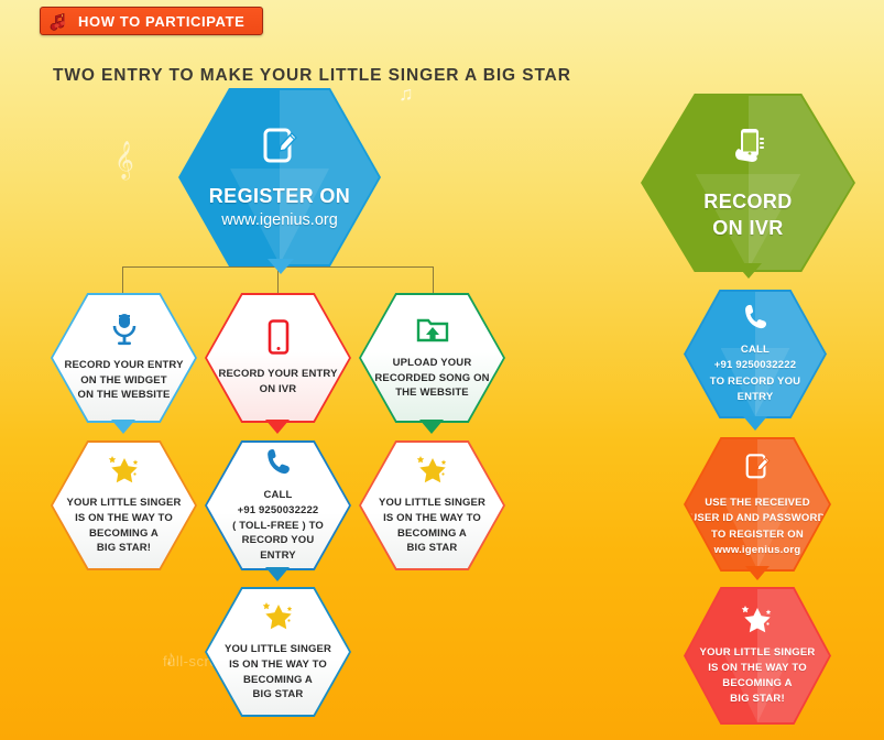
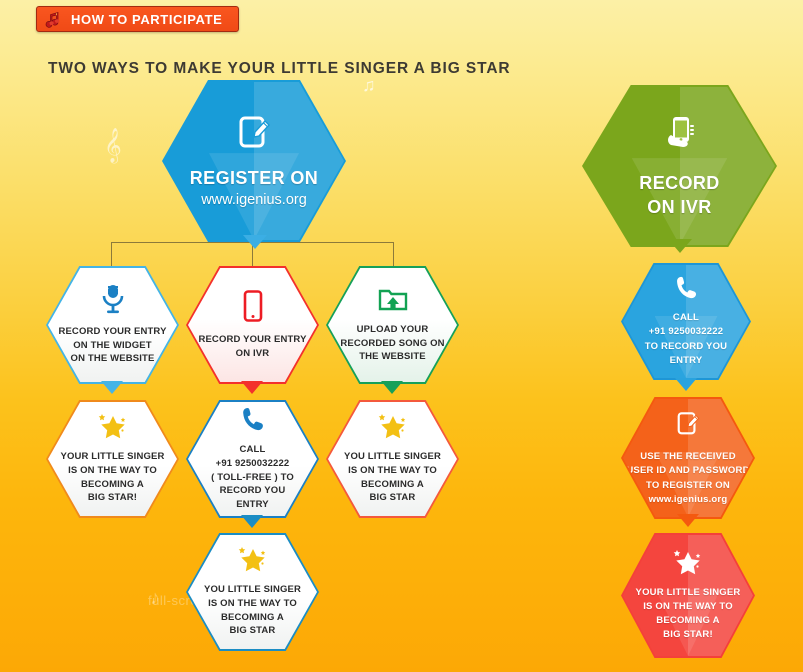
  𝄞
  ♫
  ♪
  HOW TO PARTICIPATE
- TWO ENTRY TO MAKE YOUR LITTLE SINGER A BIG STAR
+ TWO WAYS TO MAKE YOUR LITTLE SINGER A BIG STAR
  REGISTER ON
  www.igenius.org
  RECORD
  ON IVR
  RECORD YOUR ENTRY
  ON THE WIDGET
  ON THE WEBSITE
  RECORD YOUR ENTRY
  ON IVR
  UPLOAD YOUR
  RECORDED SONG ON
  THE WEBSITE
  YOUR LITTLE SINGER
  IS ON THE WAY TO
  BECOMING A
  BIG STAR!
  CALL
  +91 9250032222
  ( TOLL-FREE ) TO
  RECORD YOU
  ENTRY
  YOU LITTLE SINGER
  IS ON THE WAY TO
  BECOMING A
  BIG STAR
  YOU LITTLE SINGER
  IS ON THE WAY TO
  BECOMING A
  BIG STAR
  CALL
  +91 9250032222
  TO RECORD YOU
  ENTRY
  USE THE RECEIVED
  SER ID AND PASSWOR
  TO REGISTER ON
  www.igenius.org
  YOUR LITTLE SINGER
  IS ON THE WAY TO
  BECOMING A
  BIG STAR!
